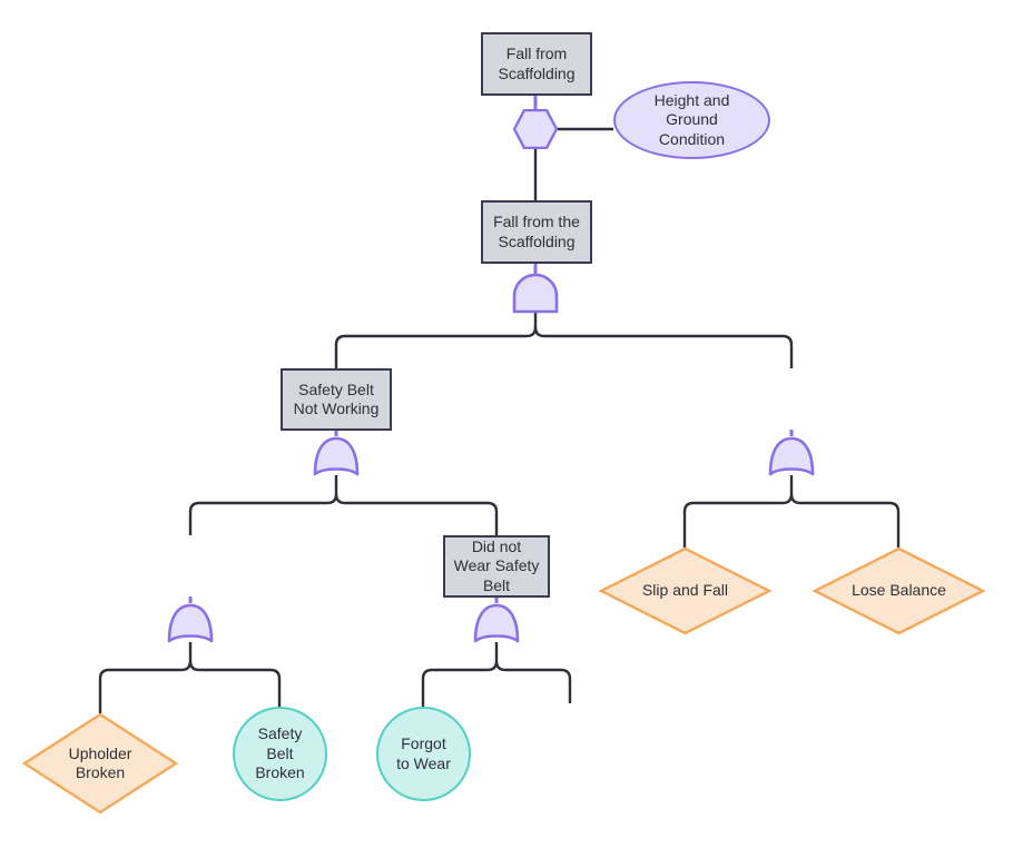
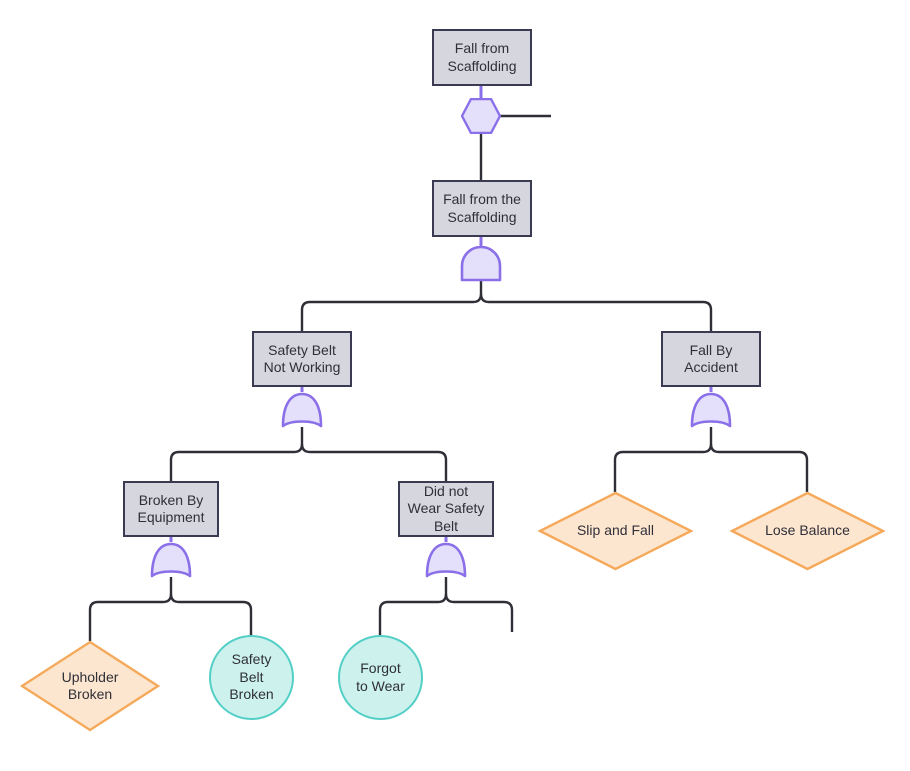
  Fall from
  Scaffolding
- Height and
- Ground
- Condition
  Fall from the
  Scaffolding
  Safety Belt
  Not Working
+ Fall By
+ Accident
+ Broken By
+ Equipment
  Did not
  Wear Safety
  Belt
  Upholder
  Broken
  Safety
  Belt
  Broken
  Forgot
  to Wear
  Slip and Fall
  Lose Balance
